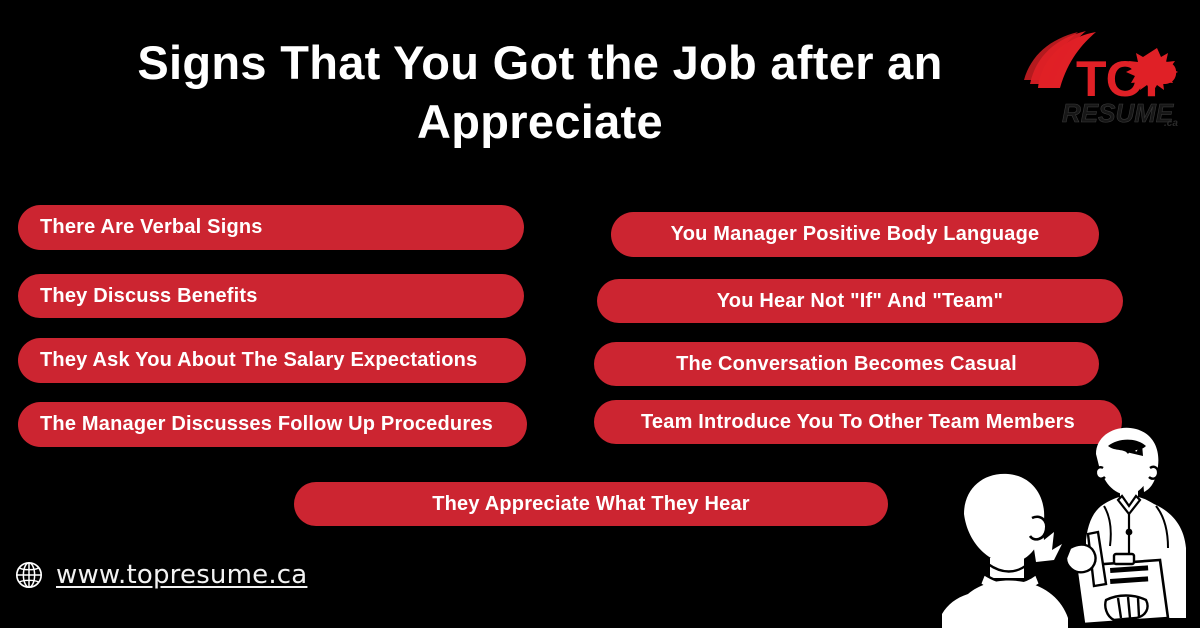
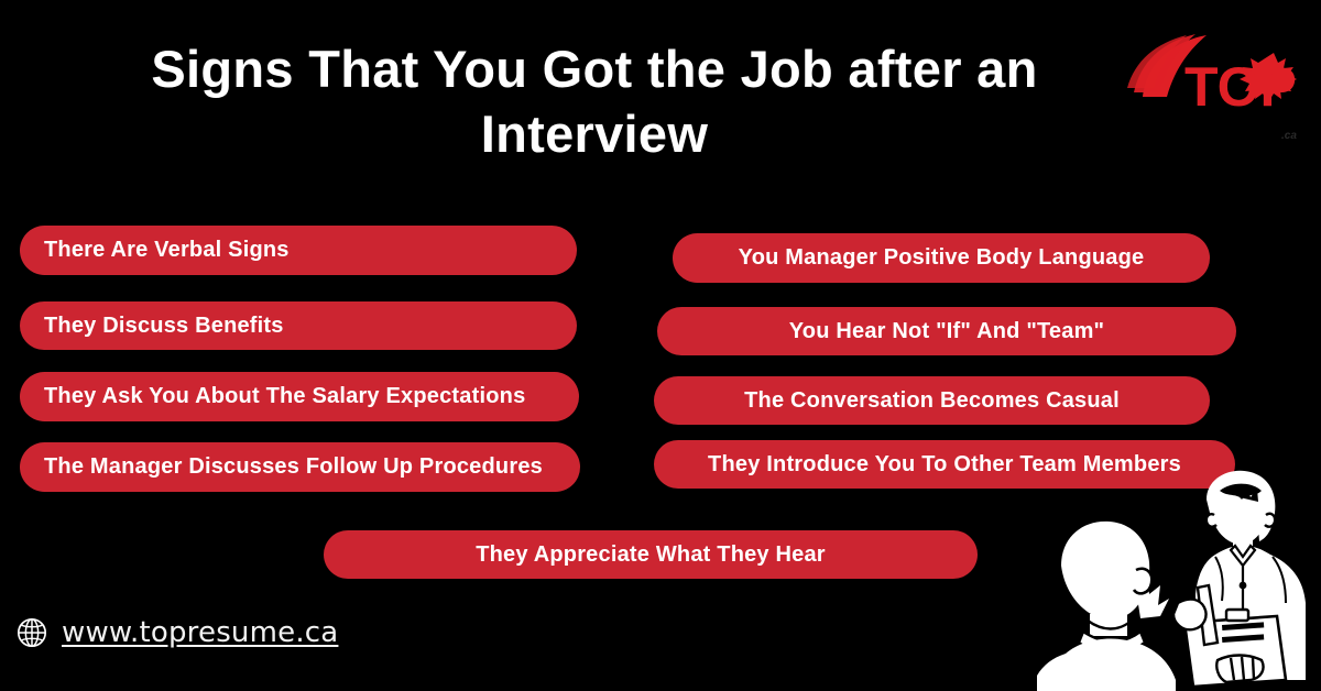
  TOP
- RESUME
  .ca
- Signs That You Got the Job after an Appreciate
+ Signs That You Got the Job after an Interview
  There Are Verbal Signs
  They Discuss Benefits
  They Ask You About The Salary Expectations
  The Manager Discusses Follow Up Procedures
  You Manager Positive Body Language
  You Hear Not "If" And "Team"
  The Conversation Becomes Casual
- Team Introduce You To Other Team Members
+ They Introduce You To Other Team Members
  They Appreciate What They Hear
  www.topresume.ca
